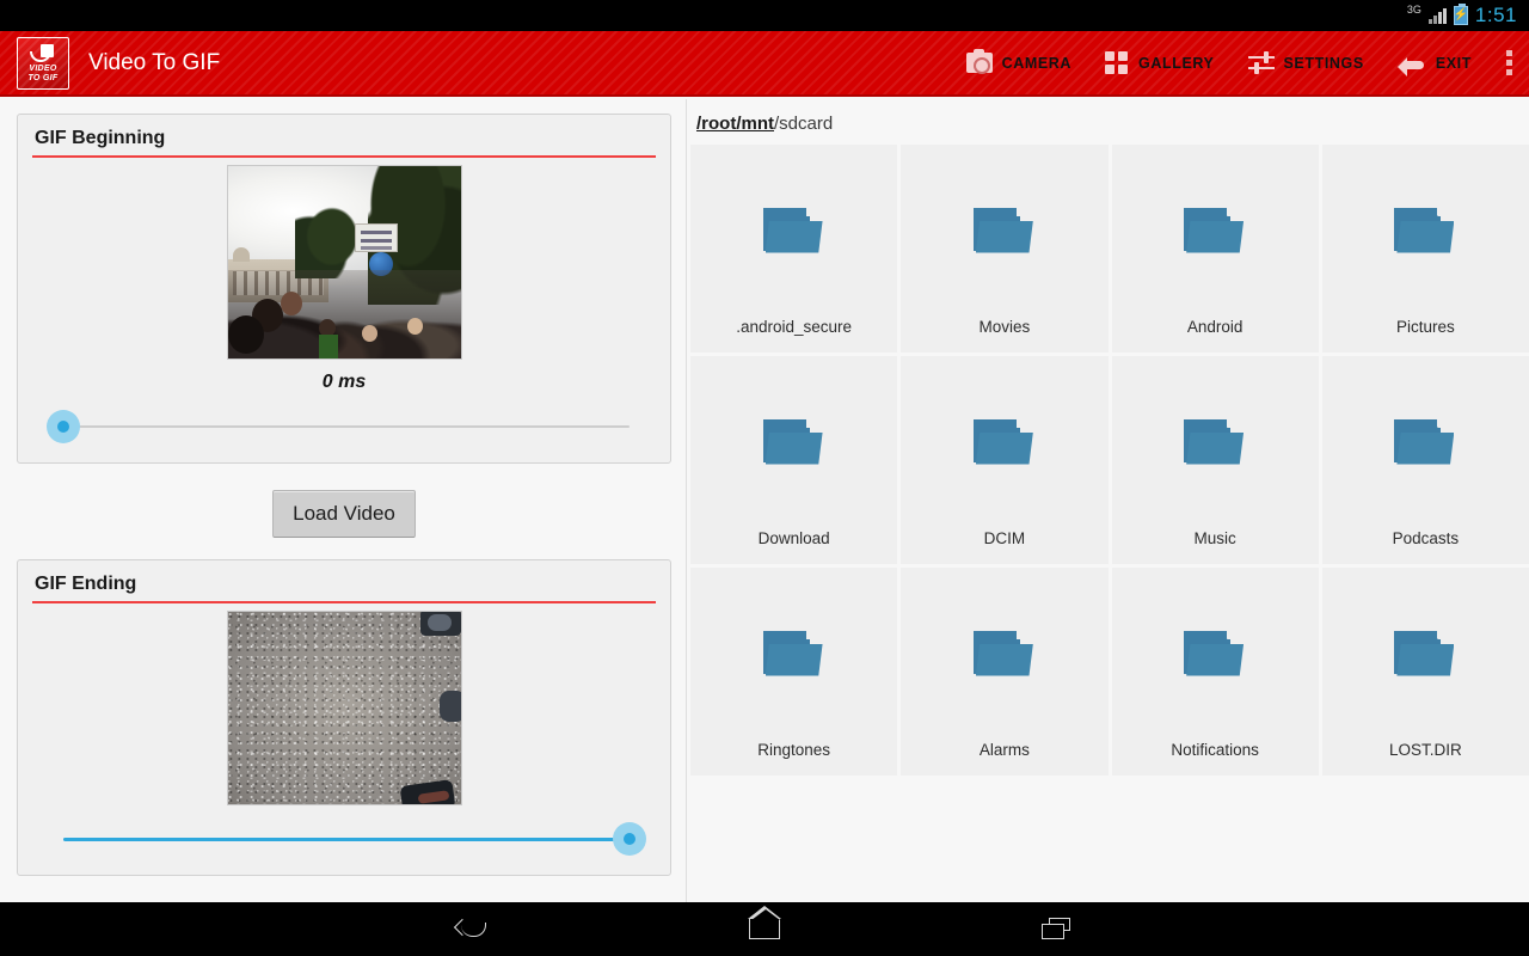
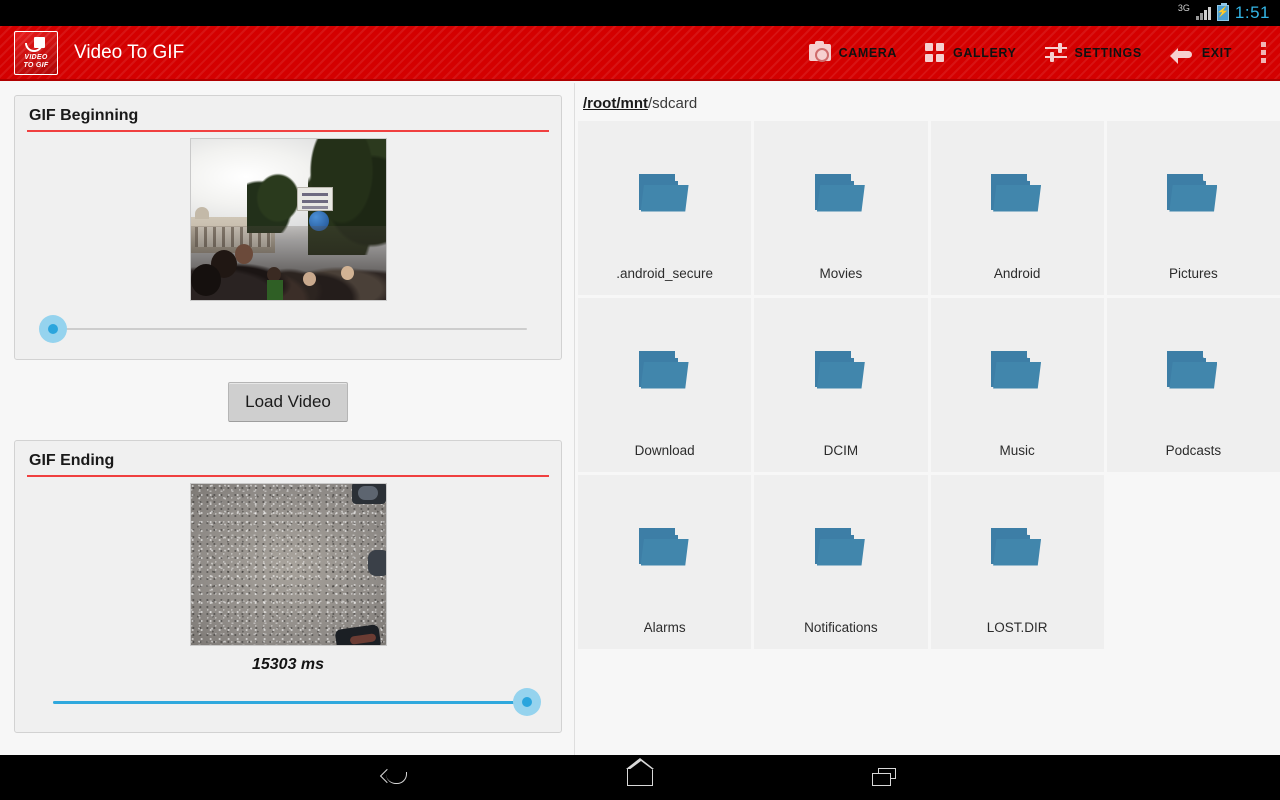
  3G
  ⚡
  1:51
  Video To GIF
  CAMERA
  GALLERY
  SETTINGS
  EXIT
  GIF Beginning
- 0 ms
  Load Video
  GIF Ending
+ 15303 ms
  /root/mnt/sdcard
  .android_secure
  Movies
  Android
  Pictures
  Download
  DCIM
  Music
  Podcasts
- Ringtones
  Alarms
  Notifications
  LOST.DIR
